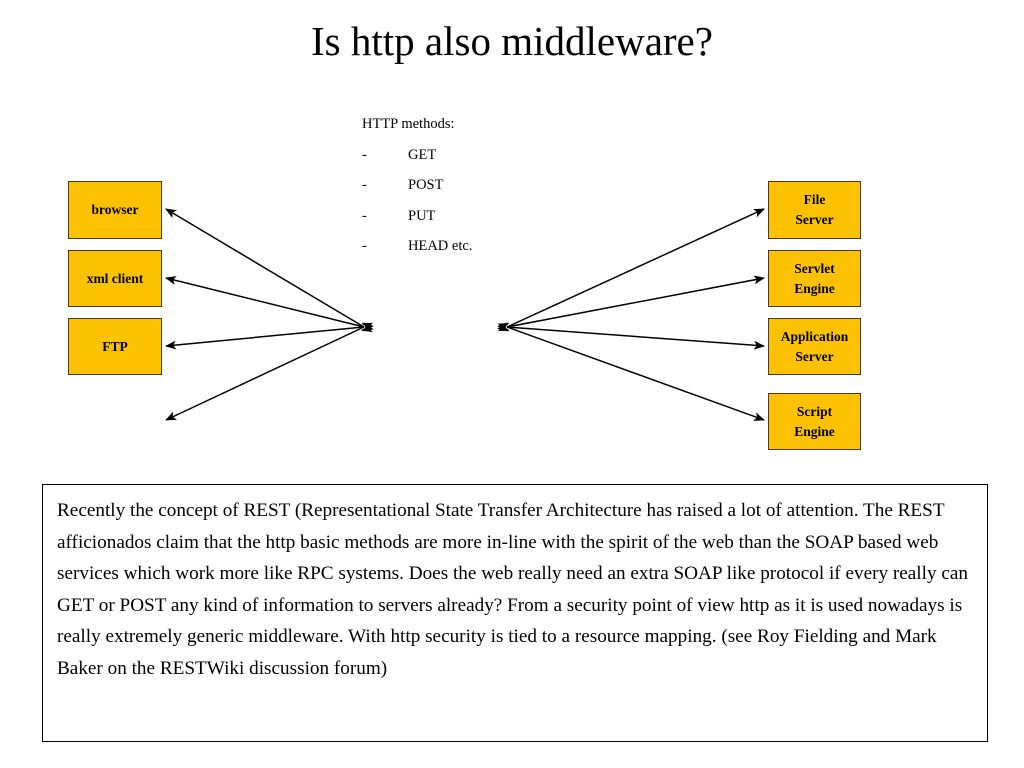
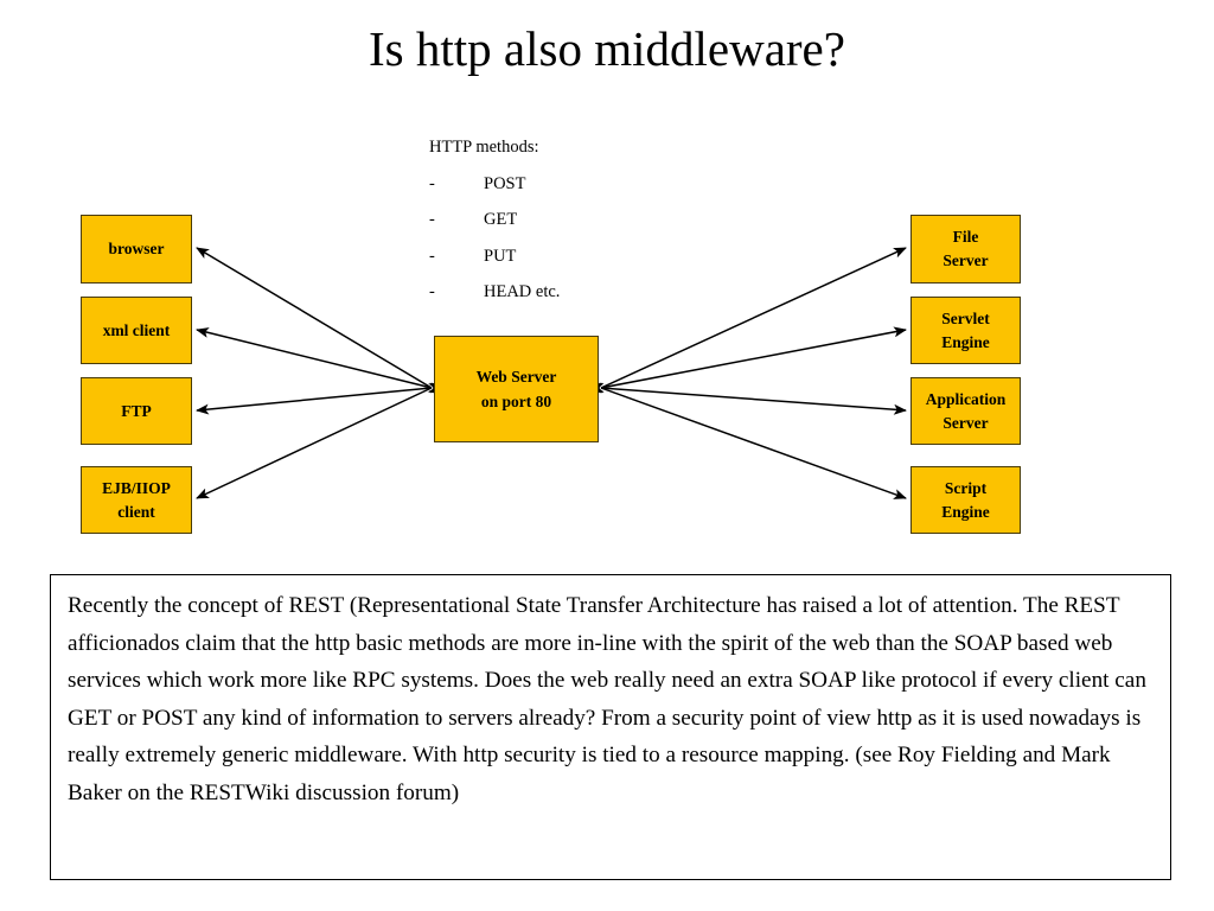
  Is http also middleware?
  HTTP methods:
  -
- GET
+ POST
  -
- POST
+ GET
  -
  PUT
  -
  HEAD etc.
  browser
  xml client
  FTP
+ EJB/IIOP
+ client
+ Web Server
+ on port 80
  File
  Server
  Servlet
  Engine
  Application
  Server
  Script
  Engine
- Recently the concept of REST (Representational State Transfer Architecture has raised a lot of attention. The REST afficionados claim that the http basic methods are more in-line with the spirit of the web than the SOAP based web services which work more like RPC systems. Does the web really need an extra SOAP like protocol if every really can GET or POST any kind of information to servers already? From a security point of view http as it is used nowadays is really extremely generic middleware. With http security is tied to a resource mapping. (see Roy Fielding and Mark Baker on the RESTWiki discussion forum)
+ Recently the concept of REST (Representational State Transfer Architecture has raised a lot of attention. The REST afficionados claim that the http basic methods are more in-line with the spirit of the web than the SOAP based web services which work more like RPC systems. Does the web really need an extra SOAP like protocol if every client can GET or POST any kind of information to servers already? From a security point of view http as it is used nowadays is really extremely generic middleware. With http security is tied to a resource mapping. (see Roy Fielding and Mark Baker on the RESTWiki discussion forum)
